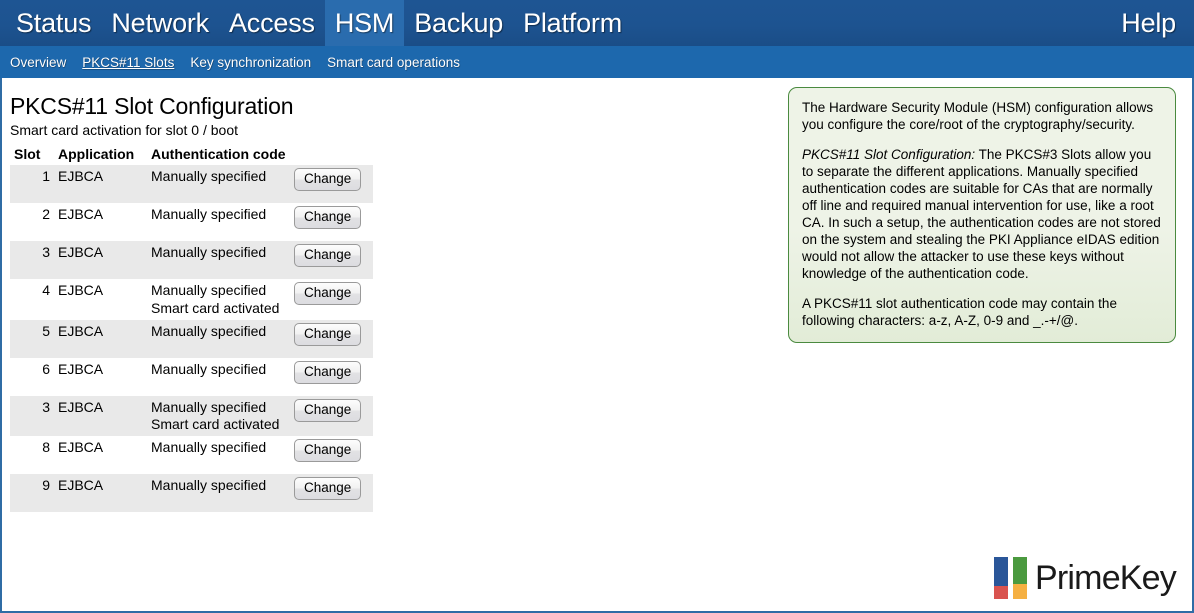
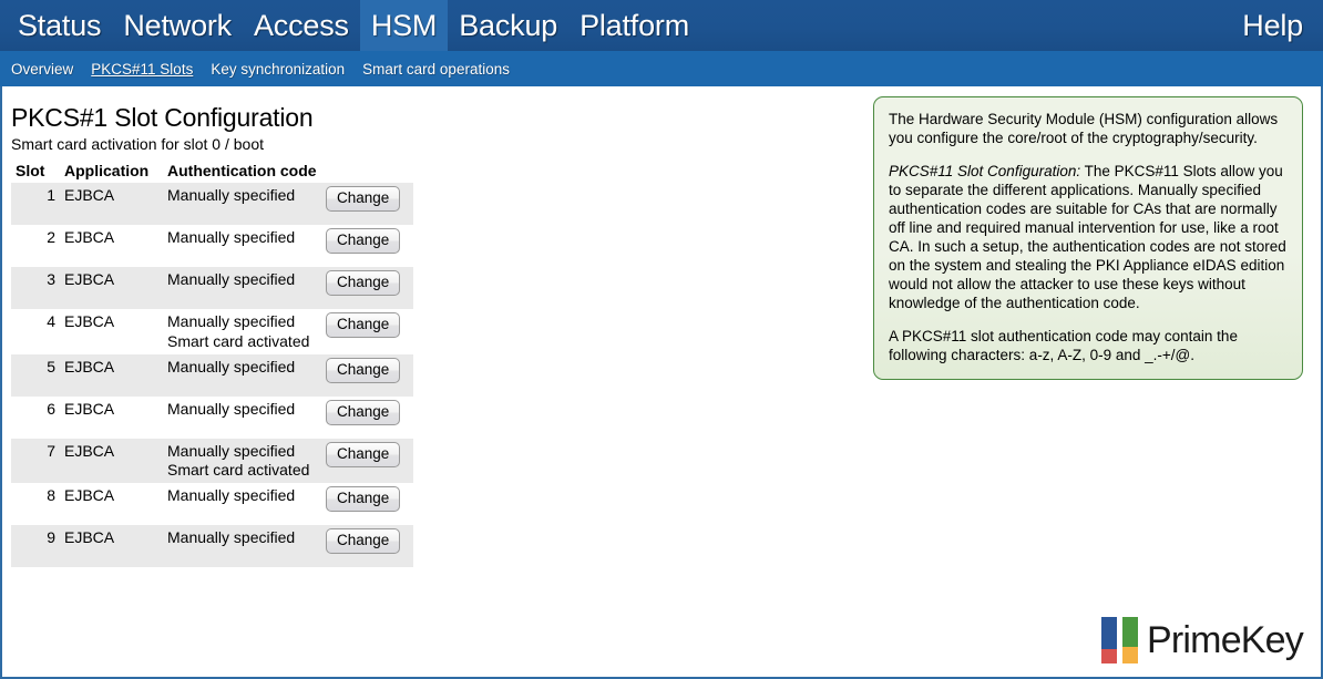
  Status
  Network
  Access
  HSM
  Backup
  Platform
  Help
  Overview
  PKCS#11 Slots
  Key synchronization
  Smart card operations
- PKCS#11 Slot Configuration
+ PKCS#1 Slot Configuration
  Smart card activation for slot 0 / boot
  Slot	Application	Authentication code
  1	EJBCA	Manually specified	Change
  2	EJBCA	Manually specified	Change
  3	EJBCA	Manually specified	Change
  4	EJBCA	Manually specified Smart card activated	Change
  5	EJBCA	Manually specified	Change
  6	EJBCA	Manually specified	Change
- 3	EJBCA	Manually specified Smart card activated	Change
+ 7	EJBCA	Manually specified Smart card activated	Change
  8	EJBCA	Manually specified	Change
  9	EJBCA	Manually specified	Change
  The Hardware Security Module (HSM) configuration allows you configure the core/root of the cryptography/security.
- PKCS#11 Slot Configuration: The PKCS#3 Slots allow you to separate the different applications. Manually specified authentication codes are suitable for CAs that are normally off line and required manual intervention for use, like a root CA. In such a setup, the authentication codes are not stored on the system and stealing the PKI Appliance eIDAS edition would not allow the attacker to use these keys without knowledge of the authentication code.
+ PKCS#11 Slot Configuration: The PKCS#11 Slots allow you to separate the different applications. Manually specified authentication codes are suitable for CAs that are normally off line and required manual intervention for use, like a root CA. In such a setup, the authentication codes are not stored on the system and stealing the PKI Appliance eIDAS edition would not allow the attacker to use these keys without knowledge of the authentication code.
  A PKCS#11 slot authentication code may contain the following characters: a-z, A-Z, 0-9 and _.-+/@.
  PrimeKey
